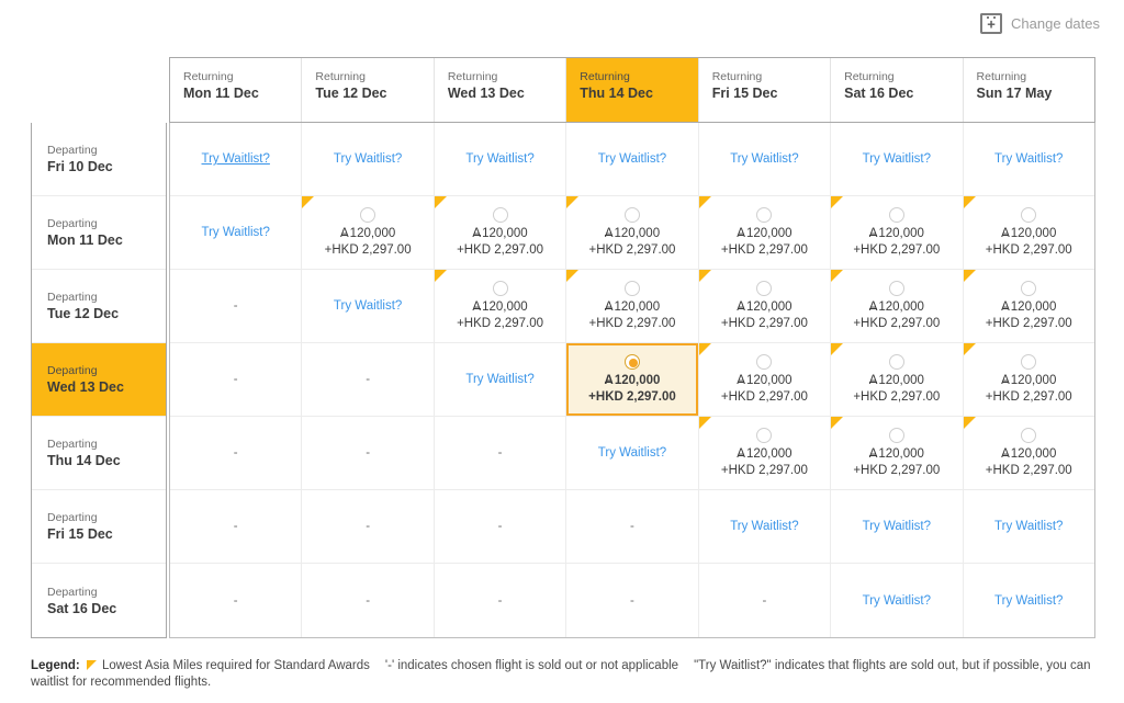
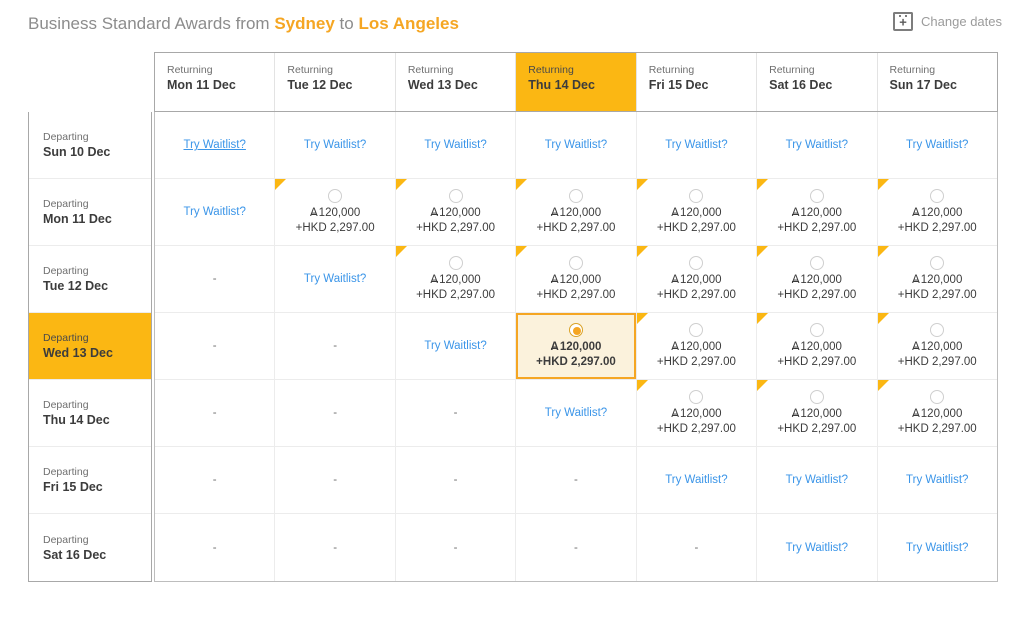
+ Business Standard Awards from Sydney to Los Angeles
  +
  Change dates
  Departing
- Fri 10 Dec
+ Sun 10 Dec
  Departing
  Mon 11 Dec
  Departing
  Tue 12 Dec
  Departing
  Wed 13 Dec
  Departing
  Thu 14 Dec
  Departing
  Fri 15 Dec
  Departing
  Sat 16 Dec
  Returning
  Mon 11 Dec
  Returning
  Tue 12 Dec
  Returning
  Wed 13 Dec
  Returning
  Thu 14 Dec
  Returning
  Fri 15 Dec
  Returning
  Sat 16 Dec
  Returning
- Sun 17 May
+ Sun 17 Dec
  Try Waitlist?
  Try Waitlist?
  Try Waitlist?
  Try Waitlist?
  Try Waitlist?
  Try Waitlist?
  Try Waitlist?
  Try Waitlist?
  A120,000
  +HKD 2,297.00
  A120,000
  +HKD 2,297.00
  A120,000
  +HKD 2,297.00
  A120,000
  +HKD 2,297.00
  A120,000
  +HKD 2,297.00
  A120,000
  +HKD 2,297.00
  -
  Try Waitlist?
  A120,000
  +HKD 2,297.00
  A120,000
  +HKD 2,297.00
  A120,000
  +HKD 2,297.00
  A120,000
  +HKD 2,297.00
  A120,000
  +HKD 2,297.00
  -
  -
  Try Waitlist?
  A120,000
  +HKD 2,297.00
  A120,000
  +HKD 2,297.00
  A120,000
  +HKD 2,297.00
  A120,000
  +HKD 2,297.00
  -
  -
  -
  Try Waitlist?
  A120,000
  +HKD 2,297.00
  A120,000
  +HKD 2,297.00
  A120,000
  +HKD 2,297.00
  -
  -
  -
  -
  Try Waitlist?
  Try Waitlist?
  Try Waitlist?
  -
  -
  -
  -
  -
  Try Waitlist?
  Try Waitlist?
- Legend: Lowest Asia Miles required for Standard Awards '-' indicates chosen flight is sold out or not applicable "Try Waitlist?" indicates that flights are sold out, but if possible, you can waitlist for recommended flights.
